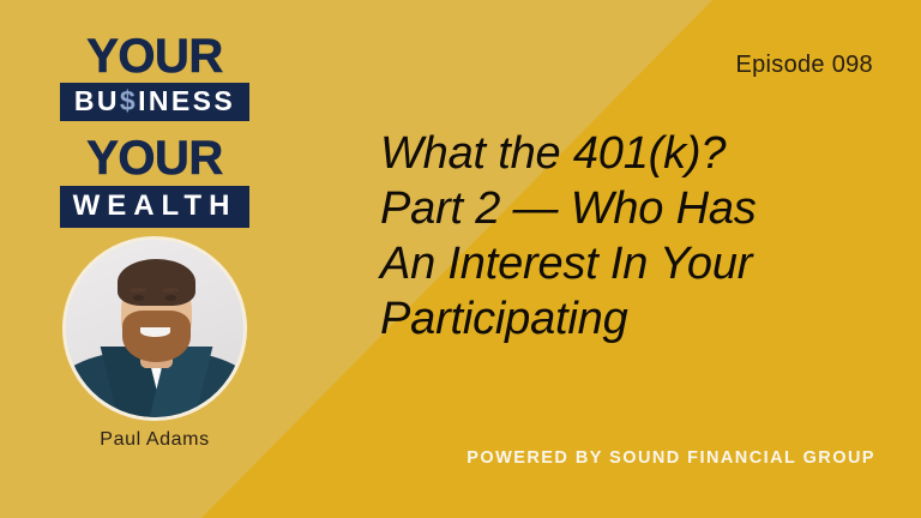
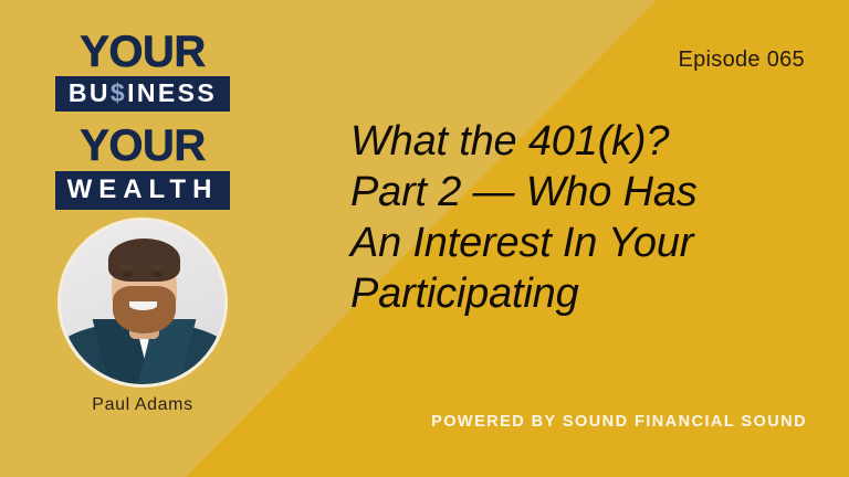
  YOUR
  BU$INESS
  YOUR
  WEALTH
  Paul Adams
- Episode 098
+ Episode 065
  What the 401(k)?
  Part 2 — Who Has
  An Interest In Your
  Participating
- POWERED BY SOUND FINANCIAL GROUP
+ POWERED BY SOUND FINANCIAL SOUND
